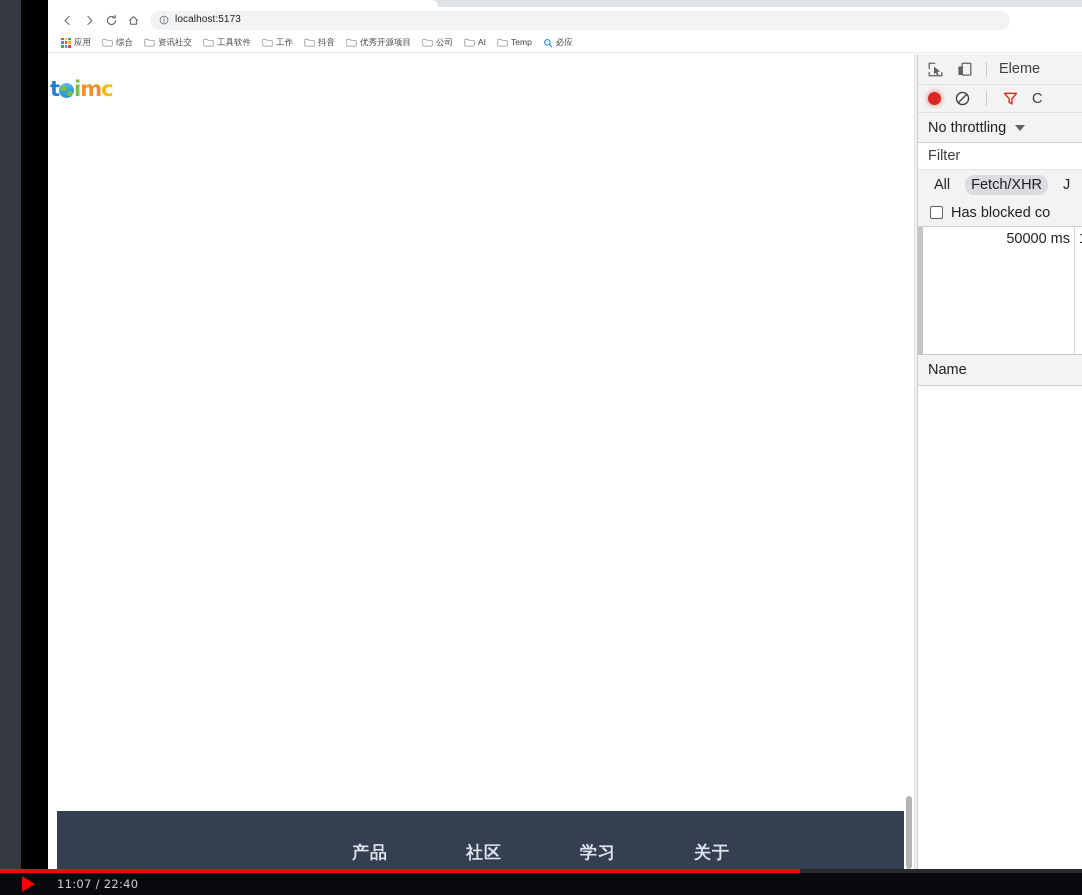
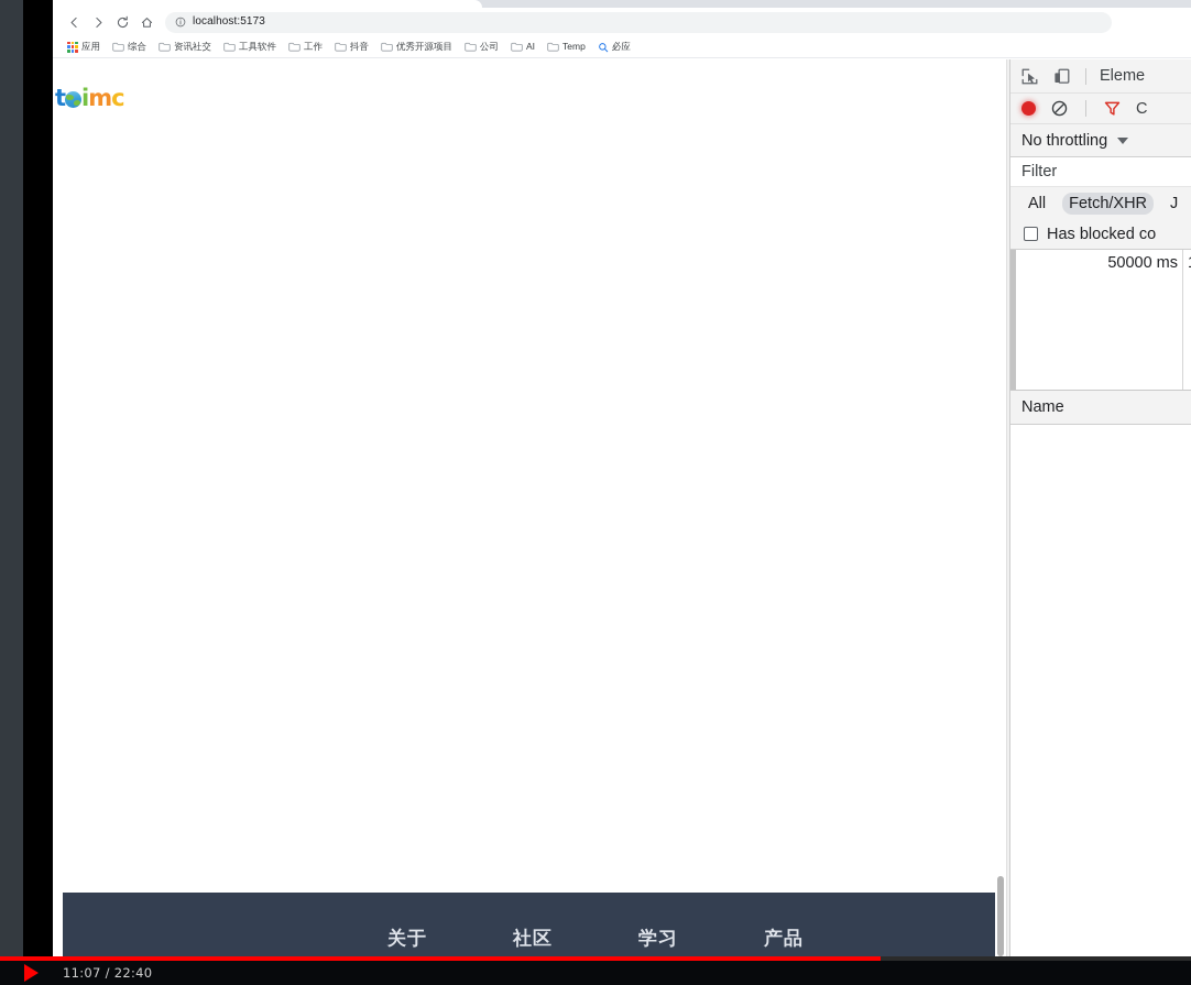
  localhost:5173
  应用
  综合
  资讯社交
  工具软件
  工作
  抖音
  优秀开源项目
  公司
  AI
  Temp
  必应
  t imc
- 产品
+ 关于
  社区
  学习
- 关于
+ 产品
  Eleme
  C
  No throttling
  Filter
  All
  Fetch/XHR
  J
  Has blocked co
  50000 ms
  Name
  11:07 / 22:40
